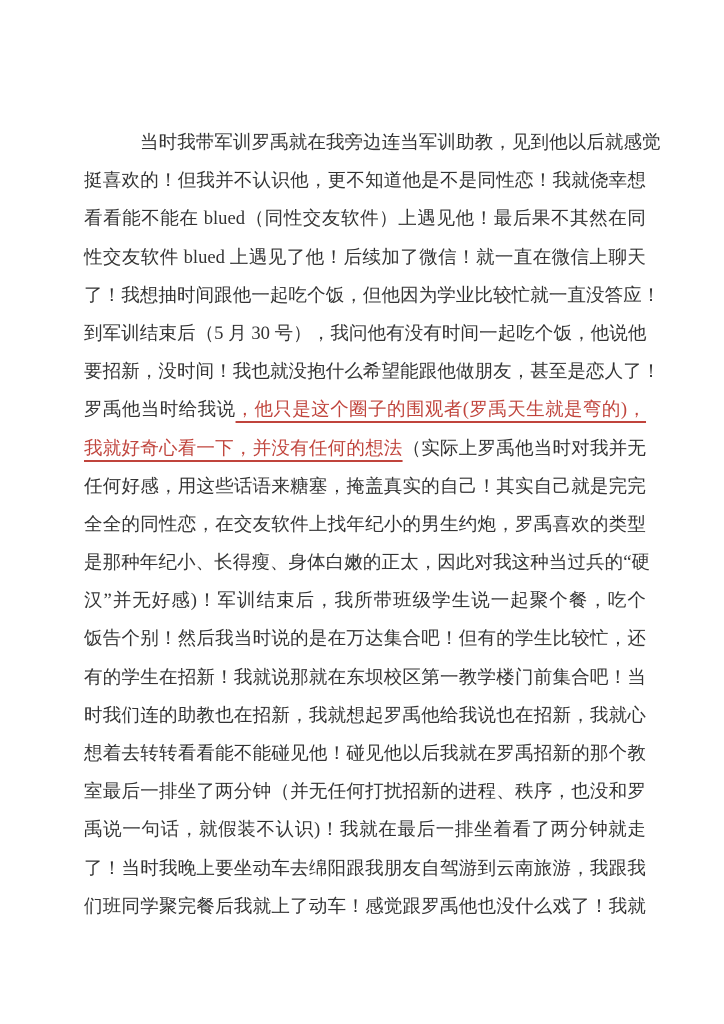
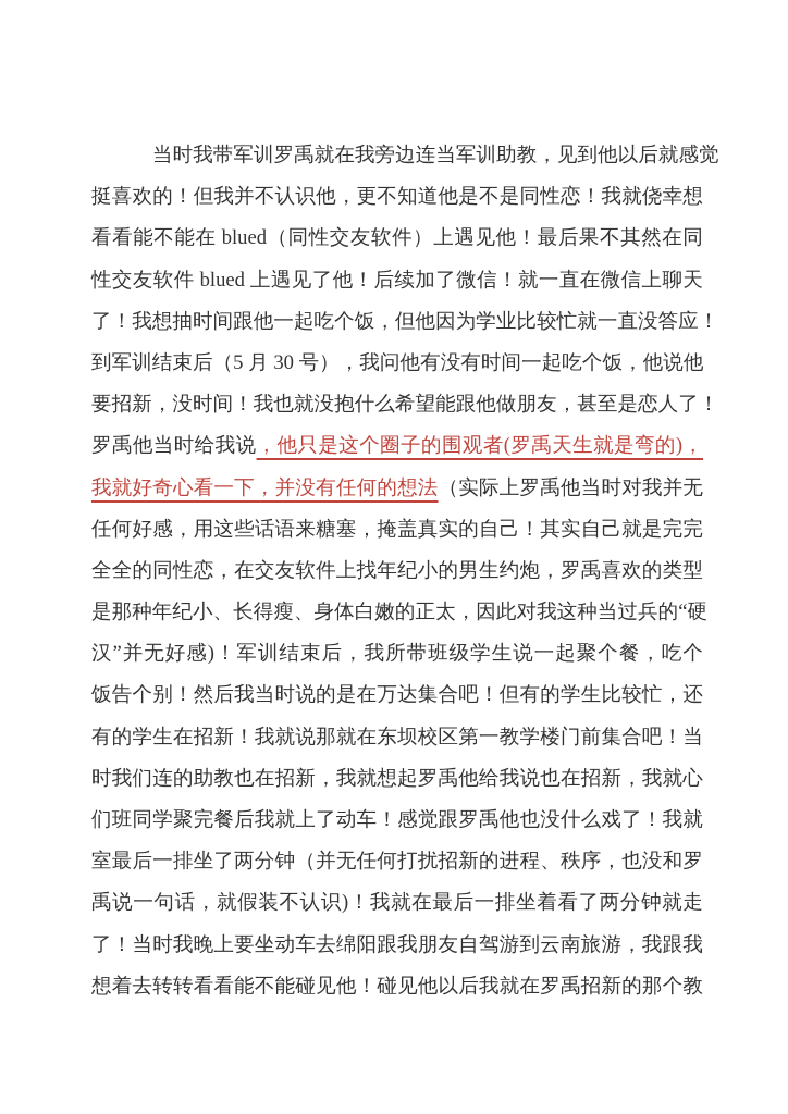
  当时我带军训罗禹就在我旁边连当军训助教，见到他以后就感觉
  挺喜欢的！但我并不认识他，更不知道他是不是同性恋！我就侥幸想
  看看能不能在 blued（同性交友软件）上遇见他！最后果不其然在同
  性交友软件 blued 上遇见了他！后续加了微信！就一直在微信上聊天
  了！我想抽时间跟他一起吃个饭，但他因为学业比较忙就一直没答应！
  到军训结束后（5 月 30 号），我问他有没有时间一起吃个饭，他说他
  要招新，没时间！我也就没抱什么希望能跟他做朋友，甚至是恋人了！
  罗禹他当时给我说，他只是这个圈子的围观者(罗禹天生就是弯的)，
  我就好奇心看一下，并没有任何的想法（实际上罗禹他当时对我并无
  任何好感，用这些话语来糖塞，掩盖真实的自己！其实自己就是完完
  全全的同性恋，在交友软件上找年纪小的男生约炮，罗禹喜欢的类型
  是那种年纪小、长得瘦、身体白嫩的正太，因此对我这种当过兵的“硬
  汉”并无好感)！军训结束后，我所带班级学生说一起聚个餐，吃个
  饭告个别！然后我当时说的是在万达集合吧！但有的学生比较忙，还
  有的学生在招新！我就说那就在东坝校区第一教学楼门前集合吧！当
  时我们连的助教也在招新，我就想起罗禹他给我说也在招新，我就心
- 想着去转转看看能不能碰见他！碰见他以后我就在罗禹招新的那个教
+ 们班同学聚完餐后我就上了动车！感觉跟罗禹他也没什么戏了！我就
  室最后一排坐了两分钟（并无任何打扰招新的进程、秩序，也没和罗
  禹说一句话，就假装不认识)！我就在最后一排坐着看了两分钟就走
  了！当时我晚上要坐动车去绵阳跟我朋友自驾游到云南旅游，我跟我
- 们班同学聚完餐后我就上了动车！感觉跟罗禹他也没什么戏了！我就
+ 想着去转转看看能不能碰见他！碰见他以后我就在罗禹招新的那个教
